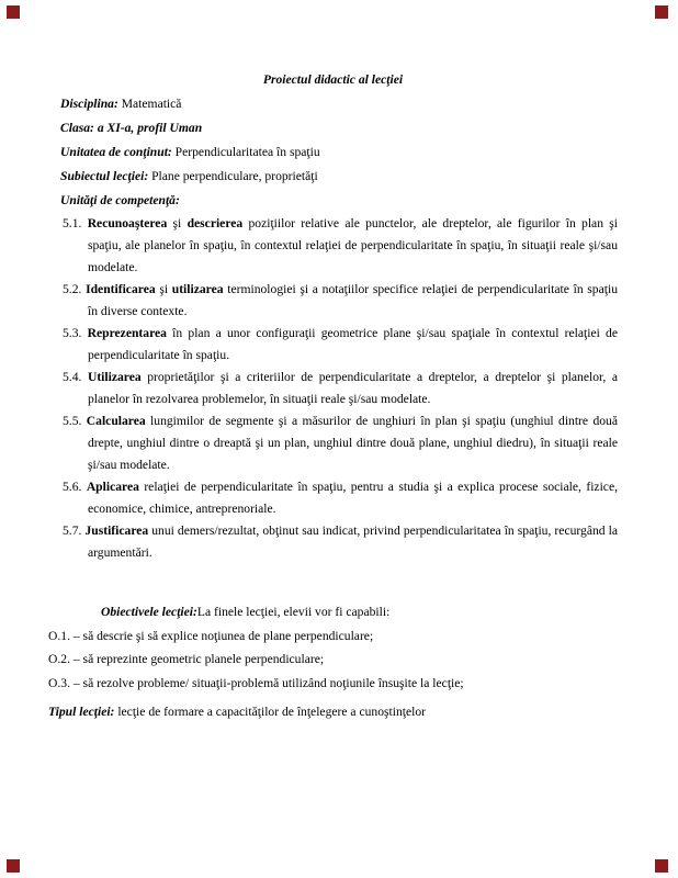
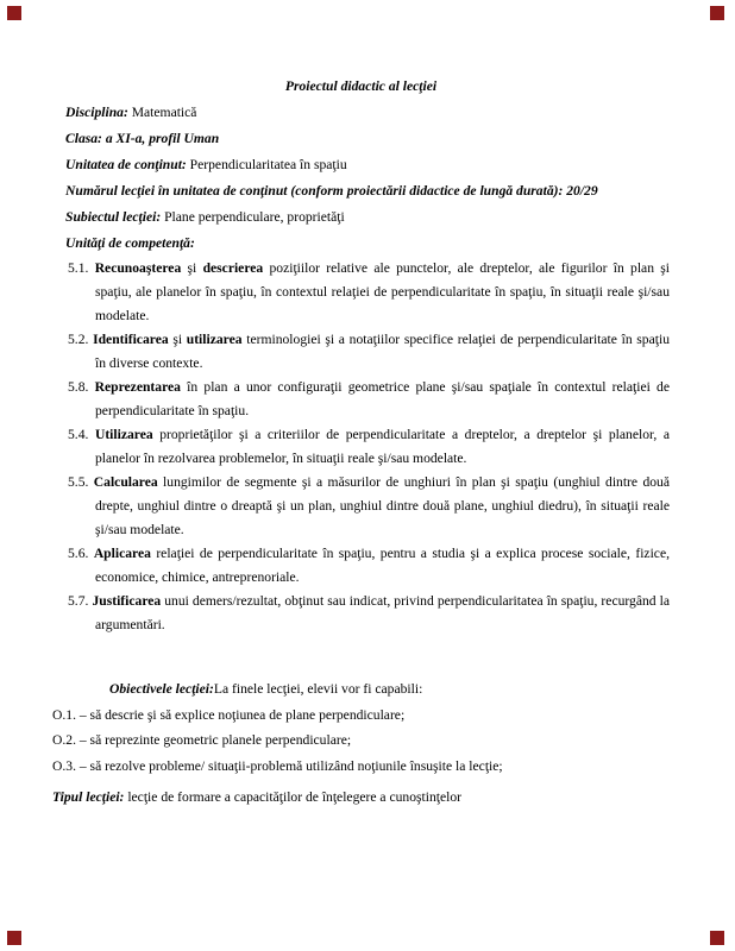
  Proiectul didactic al lecţiei
  Disciplina: Matematică
  Clasa: a XI-a, profil Uman
  Unitatea de conţinut: Perpendicularitatea în spaţiu
+ Numărul lecţiei în unitatea de conţinut (conform proiectării didactice de lungă durată): 20/29
  Subiectul lecţiei: Plane perpendiculare, proprietăţi
  Unităţi de competenţă:
  5.1. Recunoaşterea şi descrierea poziţiilor relative ale punctelor, ale dreptelor, ale figurilor în plan şi spaţiu, ale planelor în spaţiu, în contextul relaţiei de perpendicularitate în spaţiu, în situaţii reale şi/sau modelate.
  5.2. Identificarea şi utilizarea terminologiei şi a notaţiilor specifice relaţiei de perpendicularitate în spaţiu în diverse contexte.
- 5.3. Reprezentarea în plan a unor configuraţii geometrice plane şi/sau spaţiale în contextul relaţiei de perpendicularitate în spaţiu.
+ 5.8. Reprezentarea în plan a unor configuraţii geometrice plane şi/sau spaţiale în contextul relaţiei de perpendicularitate în spaţiu.
  5.4. Utilizarea proprietăţilor şi a criteriilor de perpendicularitate a dreptelor, a dreptelor şi planelor, a planelor în rezolvarea problemelor, în situaţii reale şi/sau modelate.
  5.5. Calcularea lungimilor de segmente şi a măsurilor de unghiuri în plan şi spaţiu (unghiul dintre două drepte, unghiul dintre o dreaptă şi un plan, unghiul dintre două plane, unghiul diedru), în situaţii reale şi/sau modelate.
  5.6. Aplicarea relaţiei de perpendicularitate în spaţiu, pentru a studia şi a explica procese sociale, fizice, economice, chimice, antreprenoriale.
  5.7. Justificarea unui demers/rezultat, obţinut sau indicat, privind perpendicularitatea în spaţiu, recurgând la argumentări.
  Obiectivele lecţiei:La finele lecţiei, elevii vor fi capabili:
  O.1. – să descrie şi să explice noţiunea de plane perpendiculare;
  O.2. – să reprezinte geometric planele perpendiculare;
  O.3. – să rezolve probleme/ situaţii-problemă utilizând noţiunile însuşite la lecţie;
  Tipul lecţiei: lecţie de formare a capacităţilor de înţelegere a cunoştinţelor
